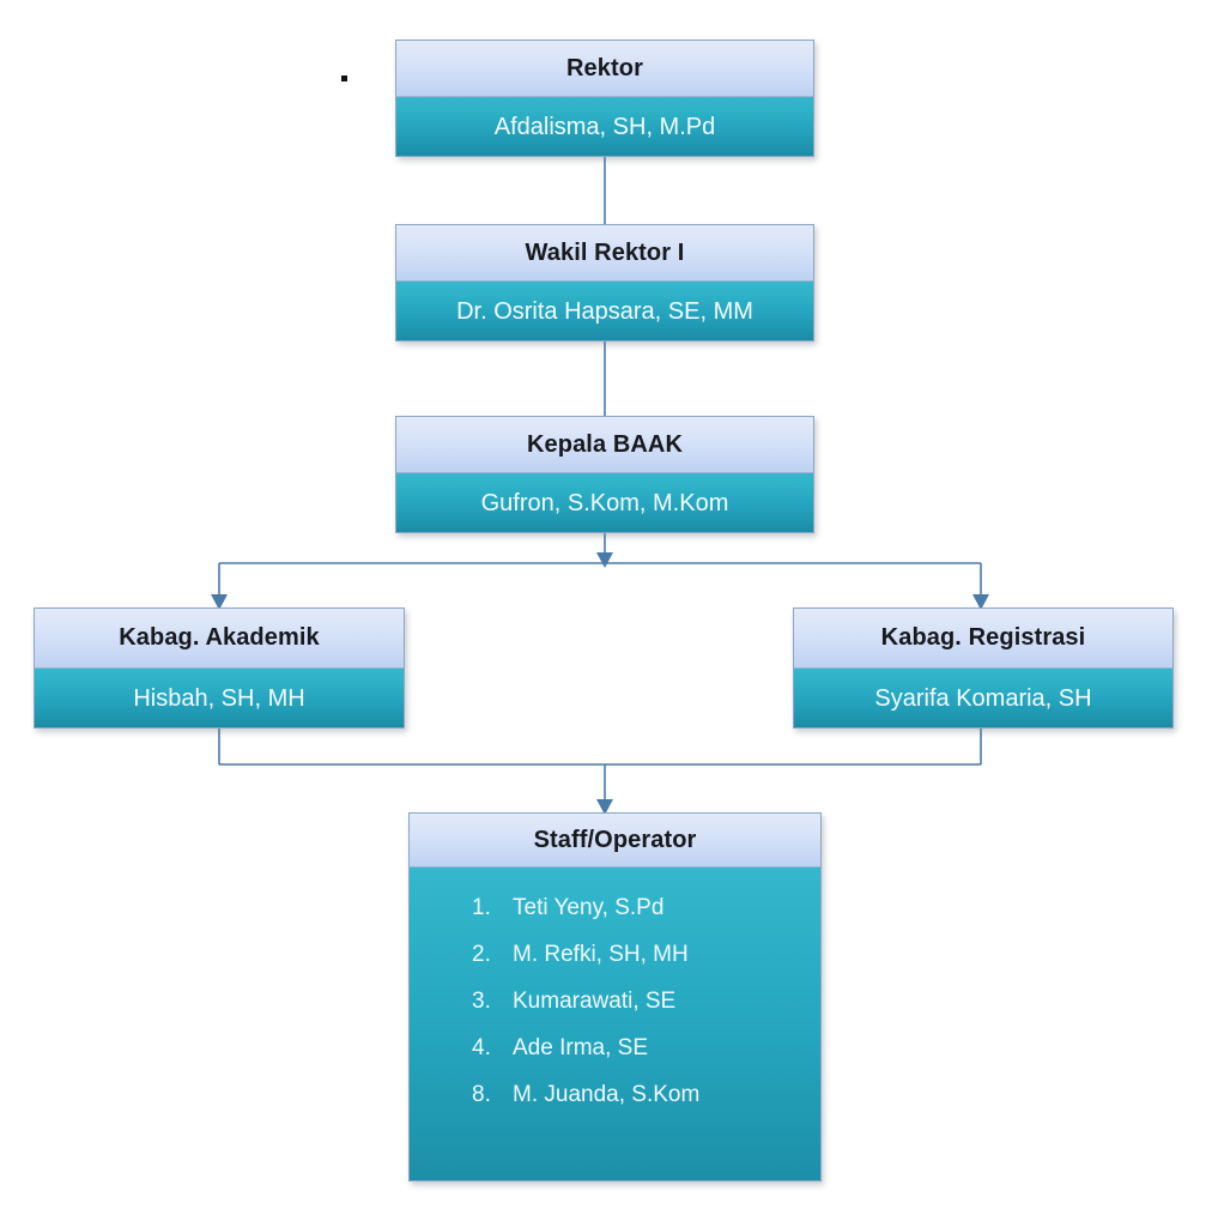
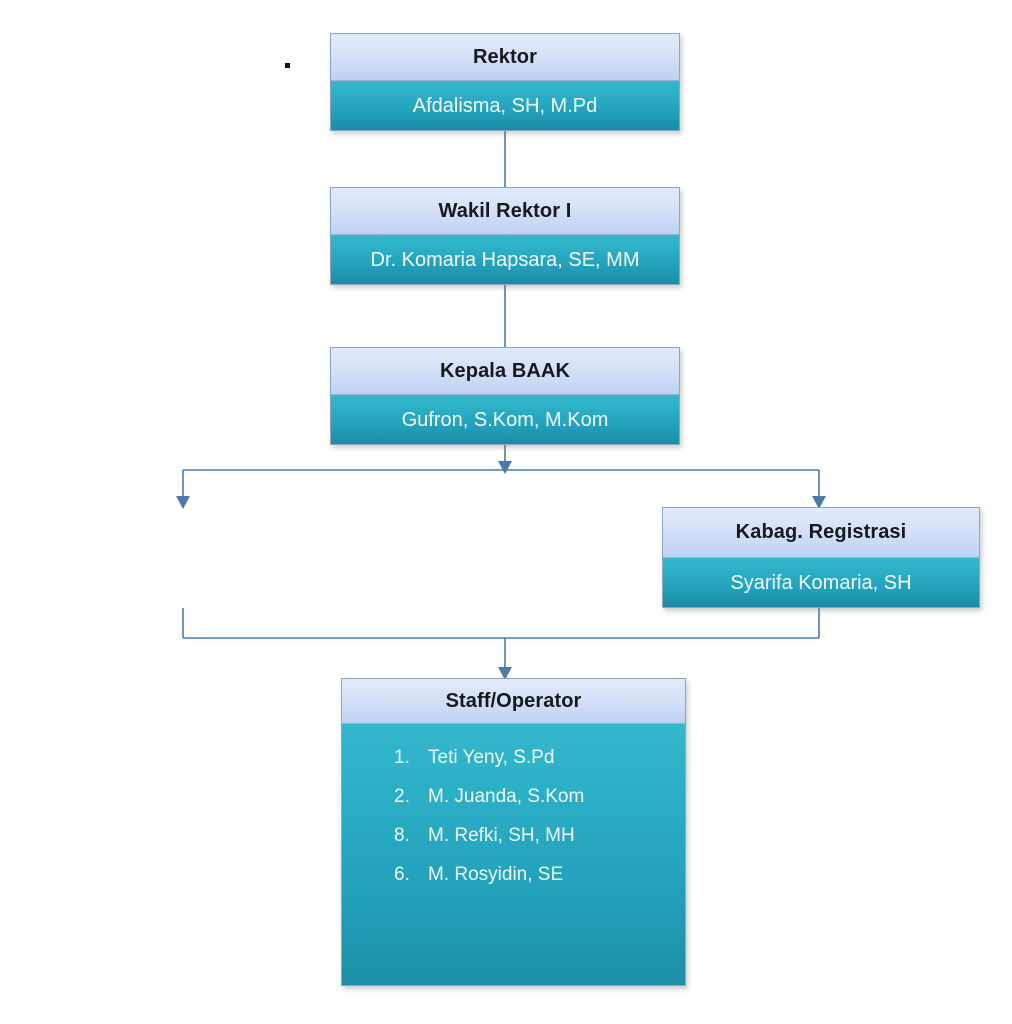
  Rektor
  Afdalisma, SH, M.Pd
  Wakil Rektor I
- Dr. Osrita Hapsara, SE, MM
+ Dr. Komaria Hapsara, SE, MM
  Kepala BAAK
  Gufron, S.Kom, M.Kom
- Kabag. Akademik
- Hisbah, SH, MH
  Kabag. Registrasi
  Syarifa Komaria, SH
  Staff/Operator
  1.
  Teti Yeny, S.Pd
  2.
- M. Refki, SH, MH
+ M. Juanda, S.Kom
- 3.
- Kumarawati, SE
- 4.
- Ade Irma, SE
  8.
- M. Juanda, S.Kom
+ M. Refki, SH, MH
+ 6.
+ M. Rosyidin, SE
